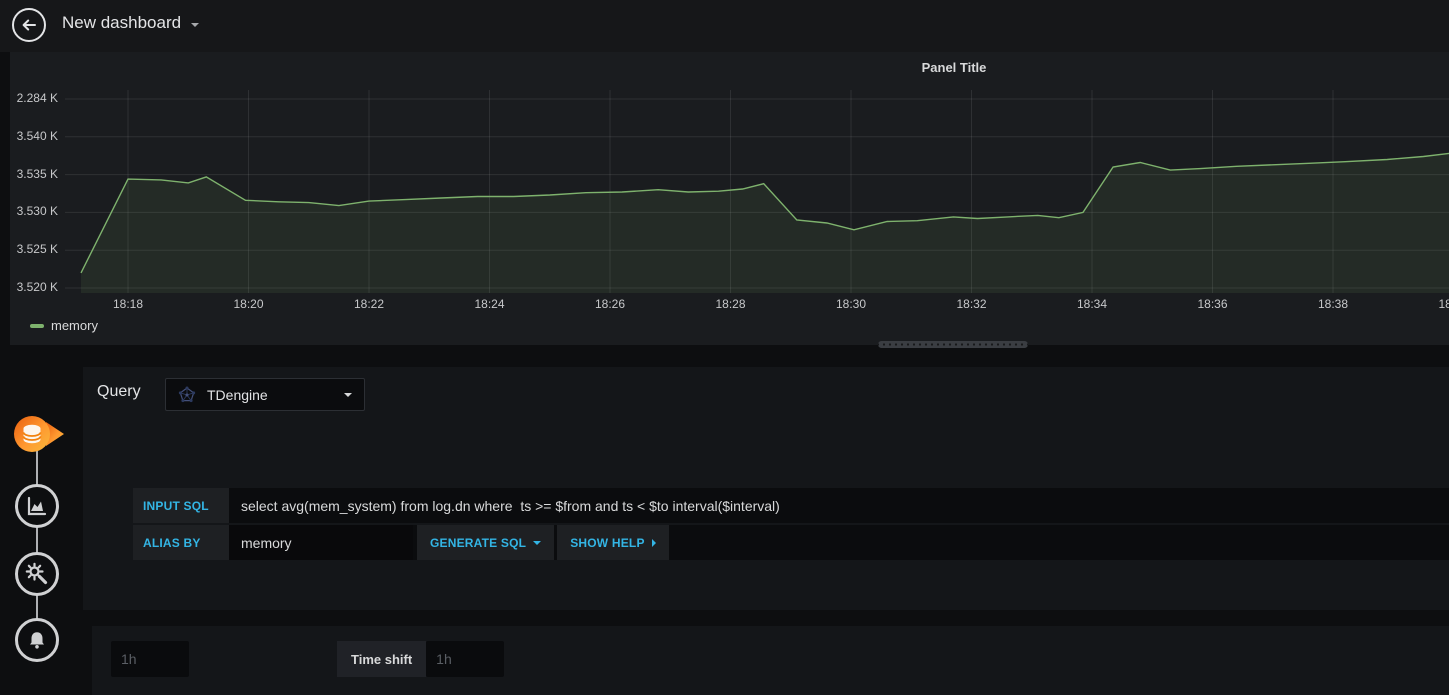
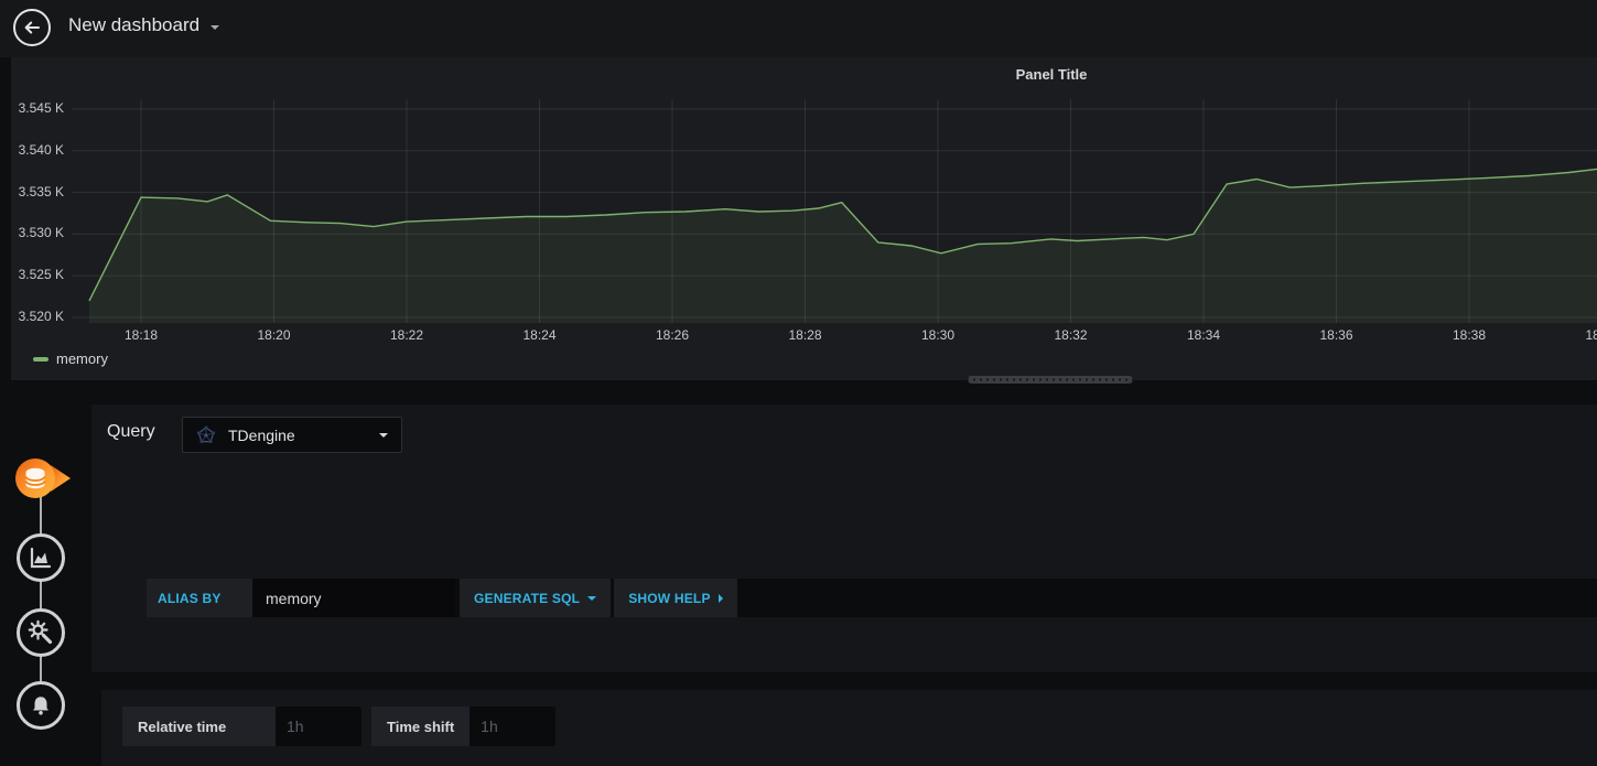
  New dashboard
  Panel Title
- 2.284 K
+ 3.545 K
  3.540 K
  3.535 K
  3.530 K
  3.525 K
  3.520 K
  18:18
  18:20
  18:22
  18:24
  18:26
  18:28
  18:30
  18:32
  18:34
  18:36
  18:38
  memory
  Query
  TDengine
- INPUT SQL
- select avg(mem_system) from log.dn where ts >= $from and ts < $to interval($interval)
  ALIAS BY
  memory
  GENERATE SQL
  SHOW HELP
+ Relative time
  1h
  Time shift
  1h
